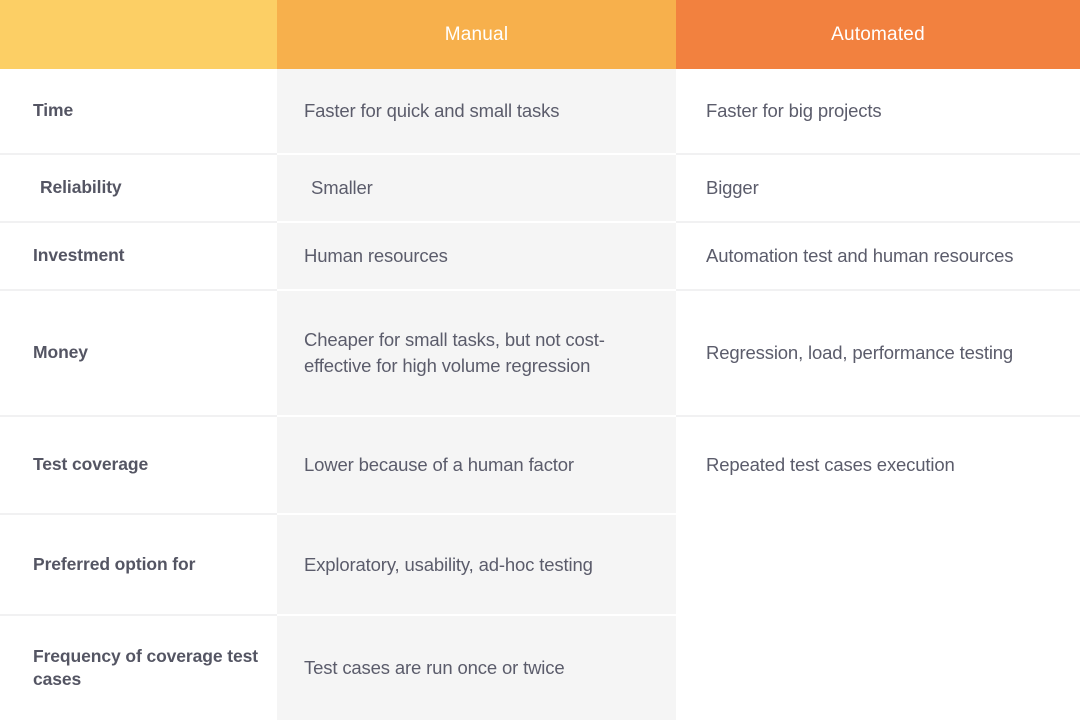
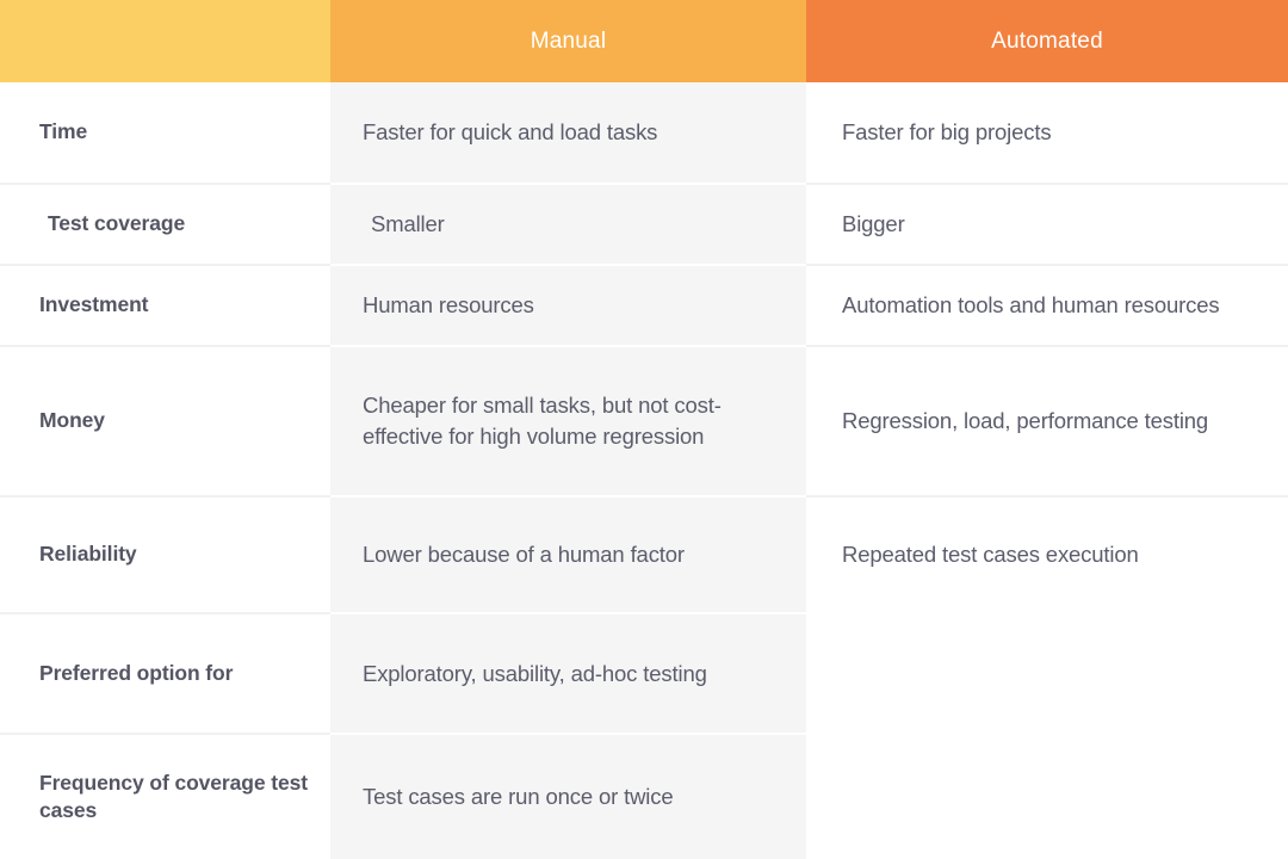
  Manual
  Automated
  Time
- Reliability
+ Test coverage
  Investment
  Money
- Test coverage
+ Reliability
  Preferred option for
  Frequency of coverage test cases
- Faster for quick and small tasks
+ Faster for quick and load tasks
  Smaller
  Human resources
  Cheaper for small tasks, but not cost-effective for high volume regression
  Lower because of a human factor
  Exploratory, usability, ad-hoc testing
  Test cases are run once or twice
  Faster for big projects
  Bigger
- Automation test and human resources
+ Automation tools and human resources
  Regression, load, performance testing
  Repeated test cases execution
